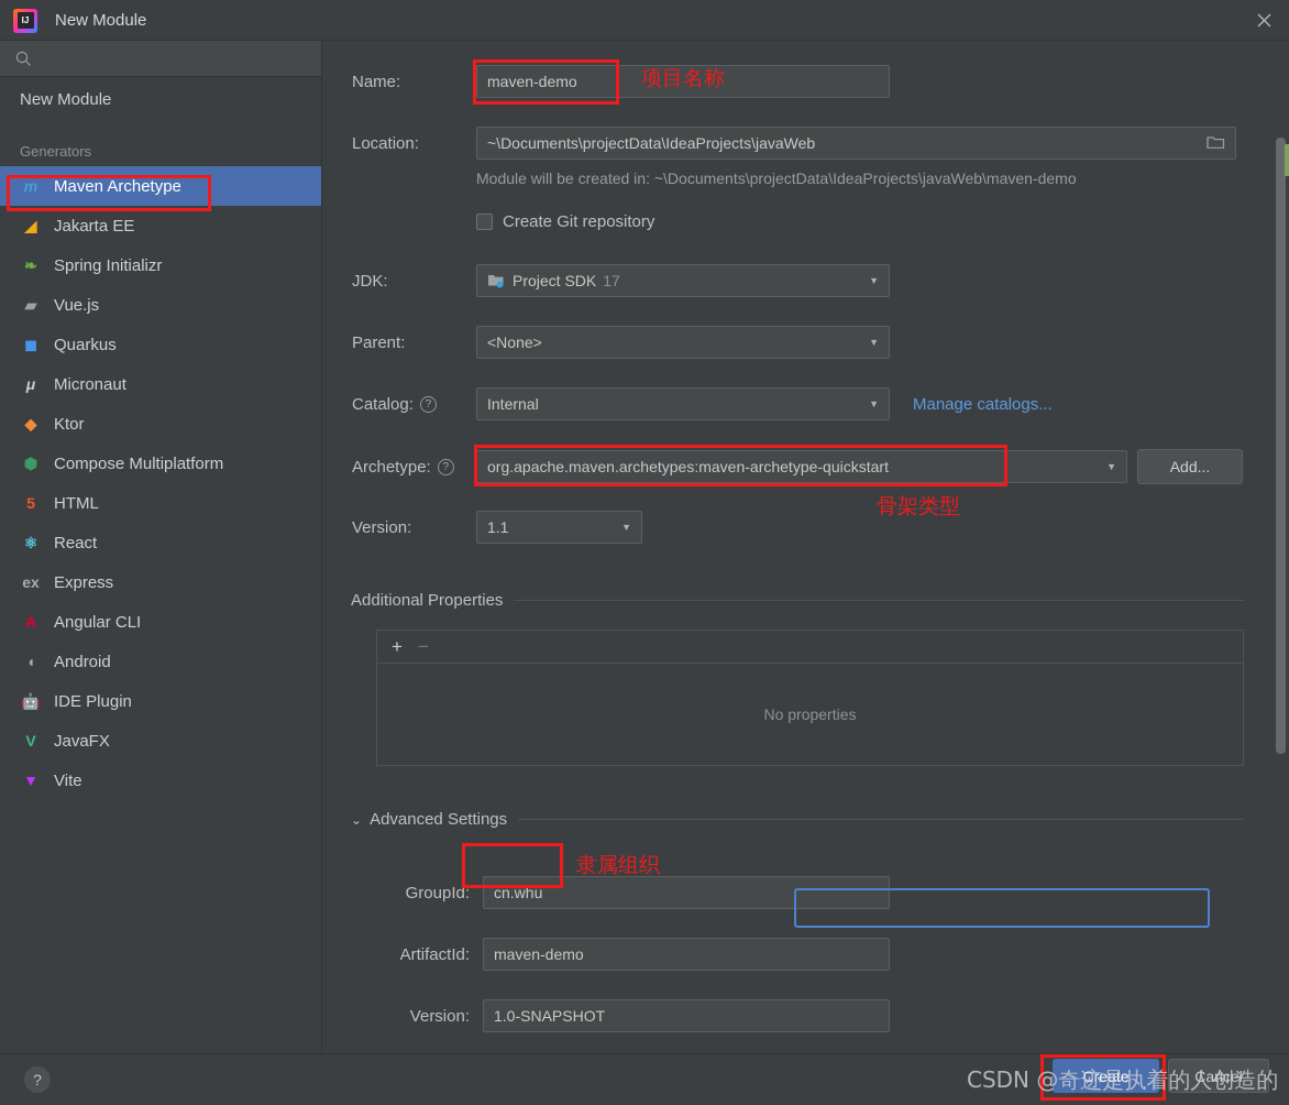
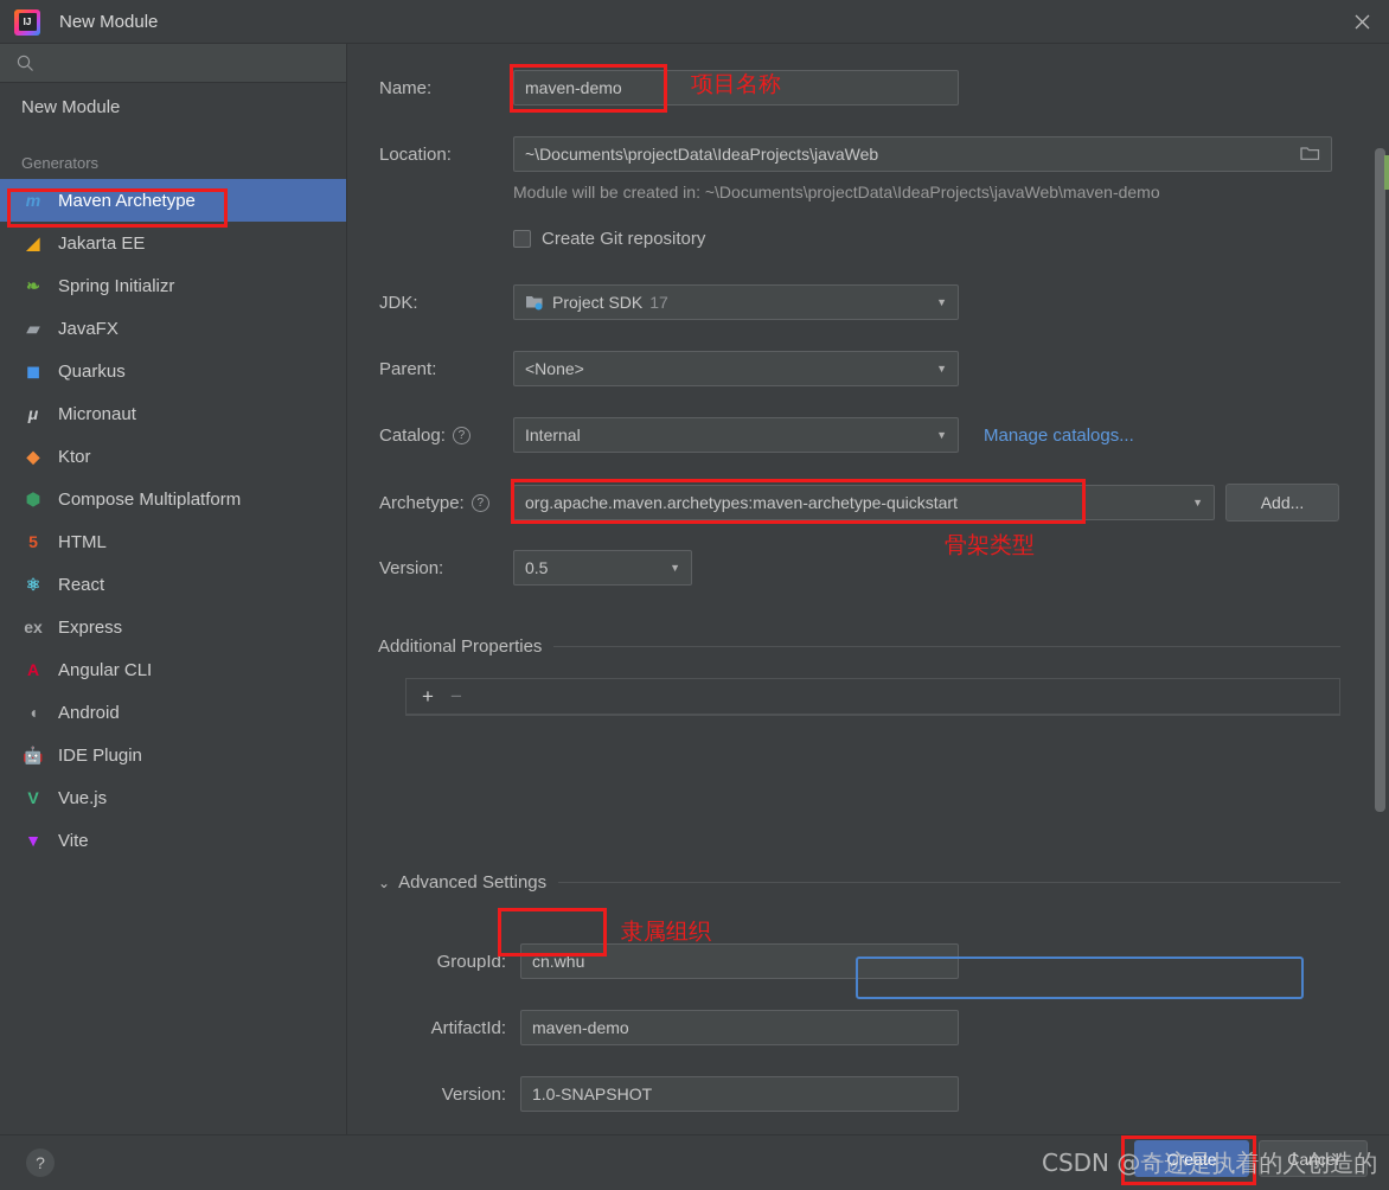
  IJ
  New Module
  New Module
  Generators
  m
  Maven Archetype
  ◢
  Jakarta EE
  ❧
  Spring Initializr
  ▰
- Vue.js
+ JavaFX
  ◼
  Quarkus
  μ
  Micronaut
  ◆
  Ktor
  ⬢
  Compose Multiplatform
  5
  HTML
  ⚛
  React
  ex
  Express
  A
  Angular CLI
  ◖
  Android
  🤖
  IDE Plugin
  V
- JavaFX
+ Vue.js
  ▼
  Vite
  Name:
  maven-demo
  Location:
  ~\Documents\projectData\IdeaProjects\javaWeb
  Module will be created in: ~\Documents\projectData\IdeaProjects\javaWeb\maven-demo
  Create Git repository
  JDK:
  Project SDK
  17
  ▼
  Parent:
  <None>
  ▼
  Catalog:
  ?
  Internal
  ▼
  Manage catalogs...
  Archetype:
  ?
  org.apache.maven.archetypes:maven-archetype-quickstart
  ▼
  Add...
  Version:
- 1.1
+ 0.5
  ▼
  Additional Properties
  +
  −
- No properties
  ⌄
  Advanced Settings
  GroupId:
  cn.whu
  ArtifactId:
  maven-demo
  Version:
  1.0-SNAPSHOT
  ?
  Create
  Cancel
  项目名称
  骨架类型
  隶属组织
  CSDN @奇迹是执着的人创造的
